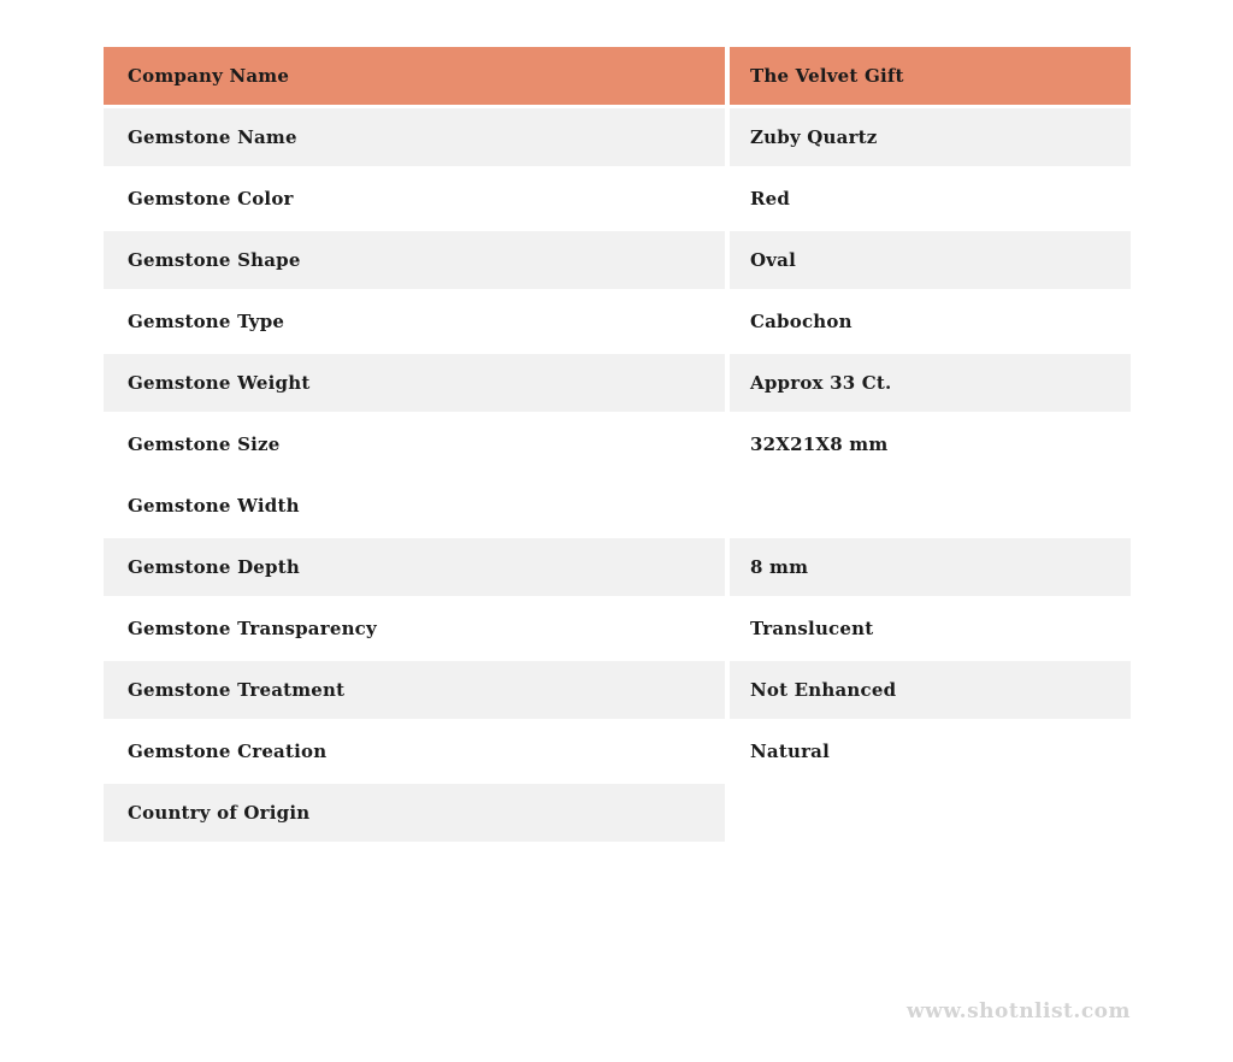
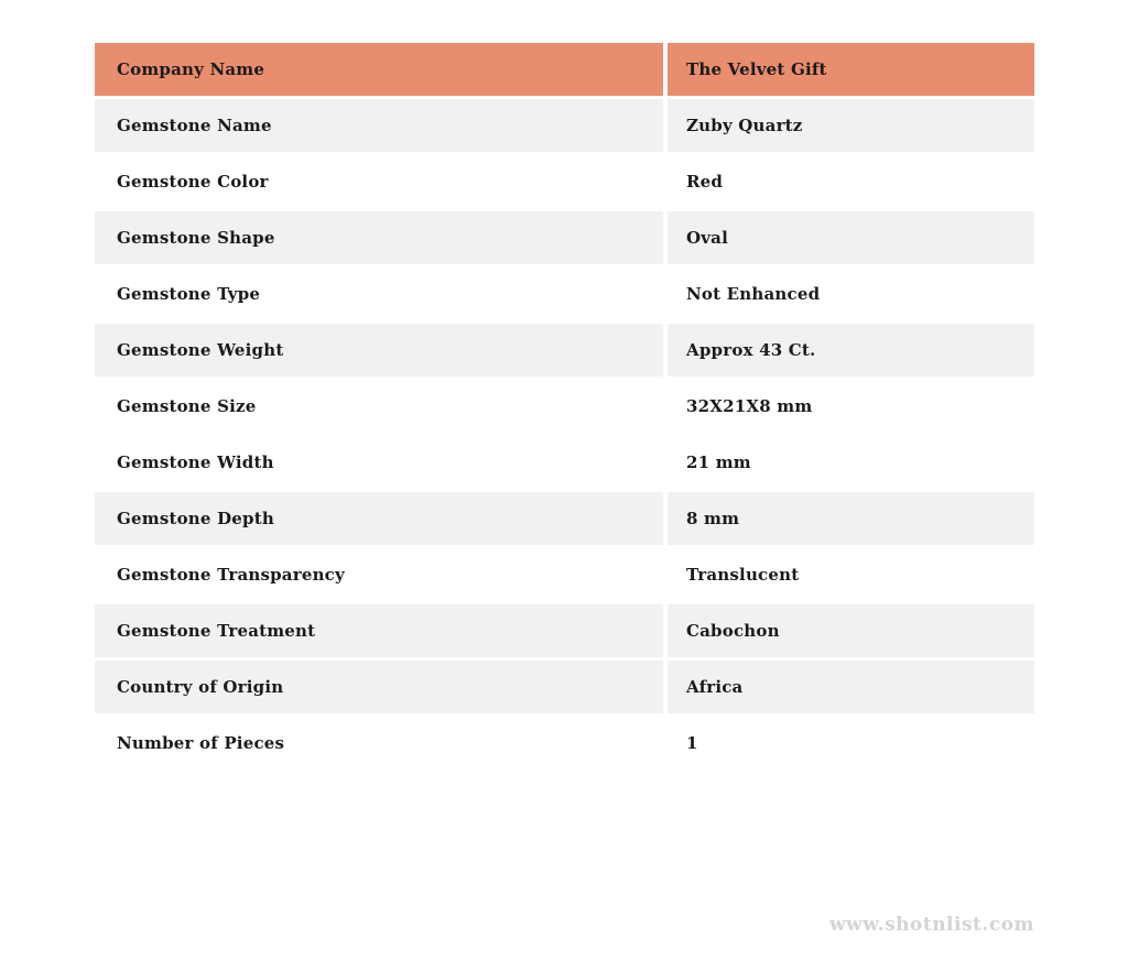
  Company Name
  The Velvet Gift
  Gemstone Name
  Zuby Quartz
  Gemstone Color
  Red
  Gemstone Shape
  Oval
  Gemstone Type
- Cabochon
+ Not Enhanced
  Gemstone Weight
- Approx 33 Ct.
+ Approx 43 Ct.
  Gemstone Size
  32X21X8 mm
  Gemstone Width
+ 21 mm
  Gemstone Depth
  8 mm
  Gemstone Transparency
  Translucent
  Gemstone Treatment
- Not Enhanced
+ Cabochon
- Gemstone Creation
- Natural
  Country of Origin
+ Africa
+ Number of Pieces
+ 1
  www.shotnlist.com
